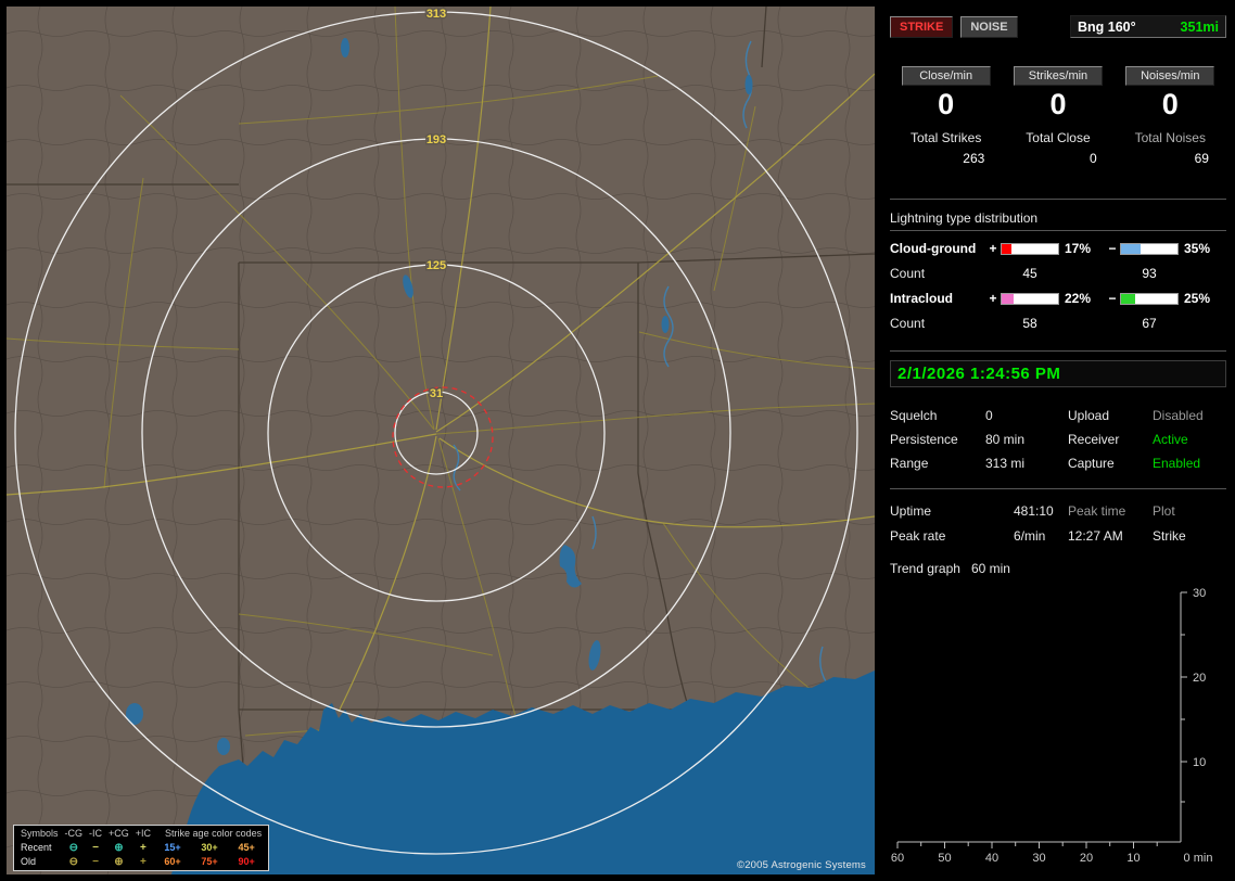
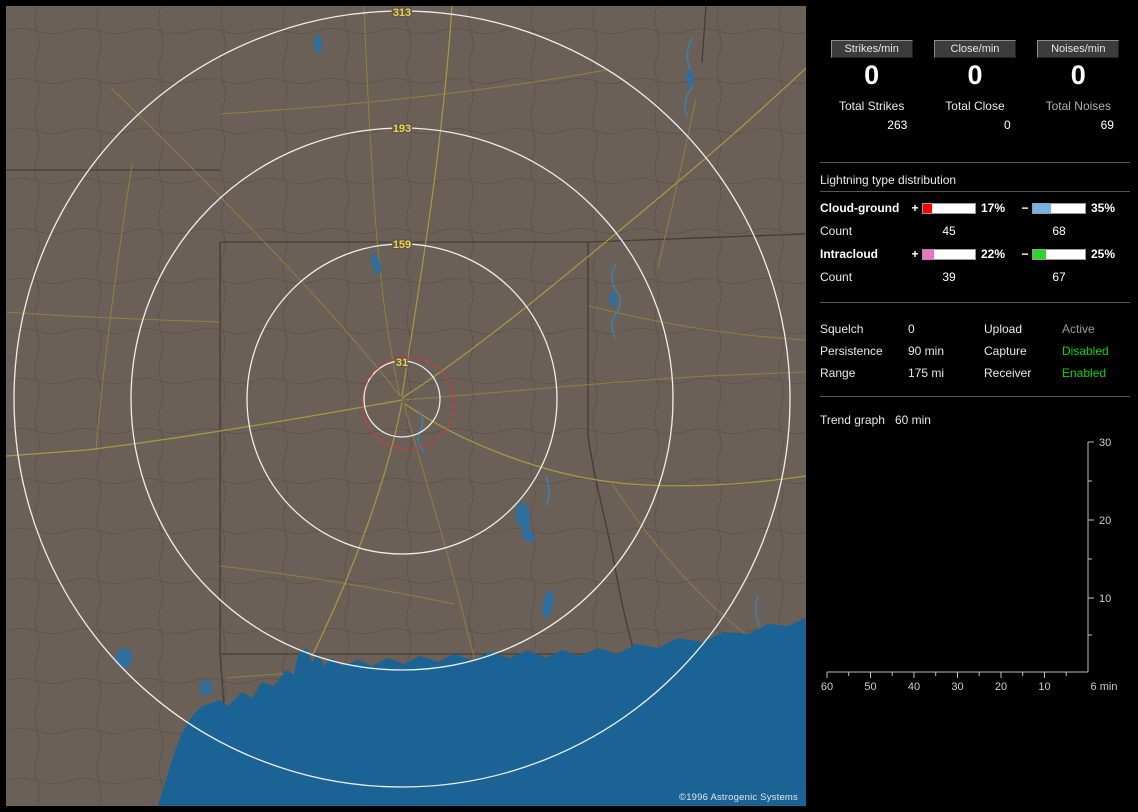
  313
  193
- 125
+ 159
  31
- Symbols	-CG	-IC	+CG	+IC	Strike age color codes
- Recent	⊖	−	⊕	+	15+	30+	45+
- Old	⊖	−	⊕	+	60+	75+	90+
- ©2005 Astrogenic Systems
+ ©1996 Astrogenic Systems
- STRIKE
- NOISE
- Bng 160°
- 351mi
- Close/min
+ Strikes/min
  0
  Total Strikes
  263
- Strikes/min
+ Close/min
  0
  Total Close
  0
  Noises/min
  0
  Total Noises
  69
  Lightning type distribution
  Cloud-ground
  +
  17%
  −
  35%
  Count
  45
- 93
+ 68
  Intracloud
  +
  22%
  −
  25%
  Count
- 58
+ 39
  67
- 2/1/2026 1:24:56 PM
  Squelch
  0
  Upload
- Disabled
+ Active
  Persistence
- 80 min
+ 90 min
- Receiver
+ Capture
- Active
+ Disabled
  Range
- 313 mi
+ 175 mi
- Capture
+ Receiver
  Enabled
- Uptime
- 481:10
- Peak time
- Plot
- Peak rate
- 6/min
- 12:27 AM
- Strike
  Trend graph
  60 min
  30
  20
  10
  60
  50
  40
  30
  20
  10
- 0 min
+ 6 min
